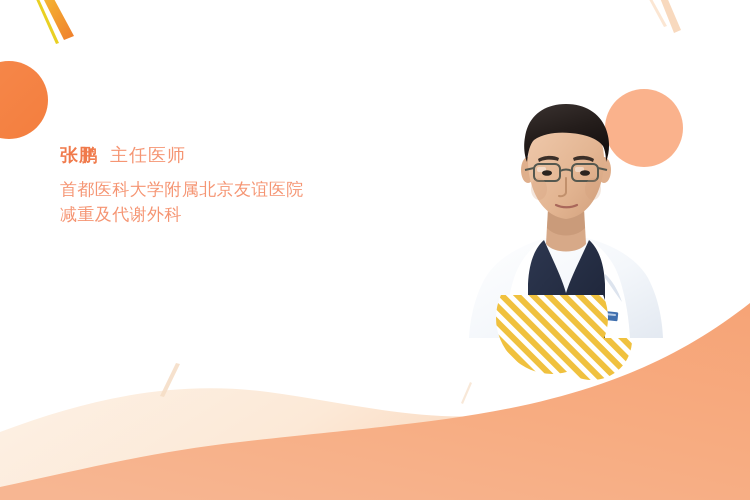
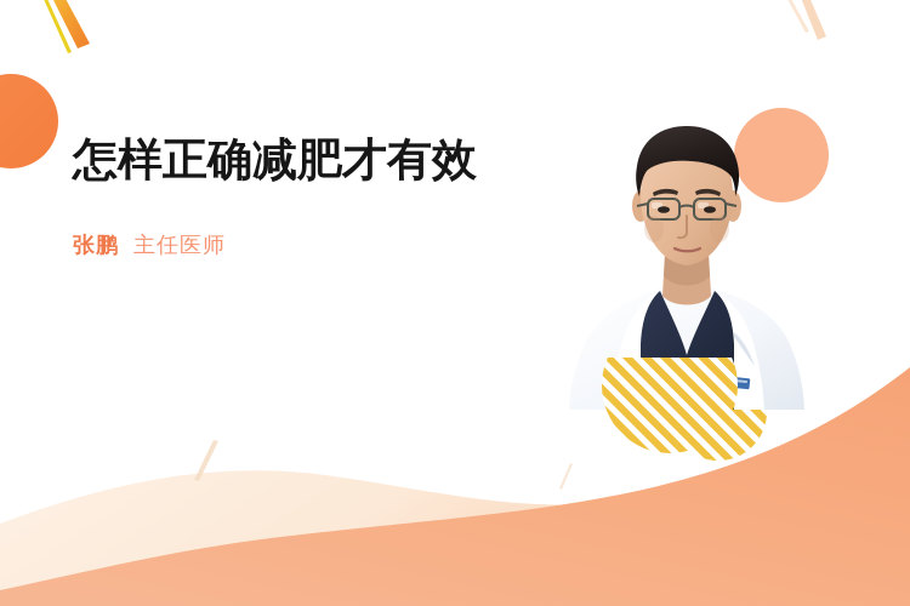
+ 怎样正确减肥才有效
  张鹏 主任医师
- 首都医科大学附属北京友谊医院
- 减重及代谢外科
